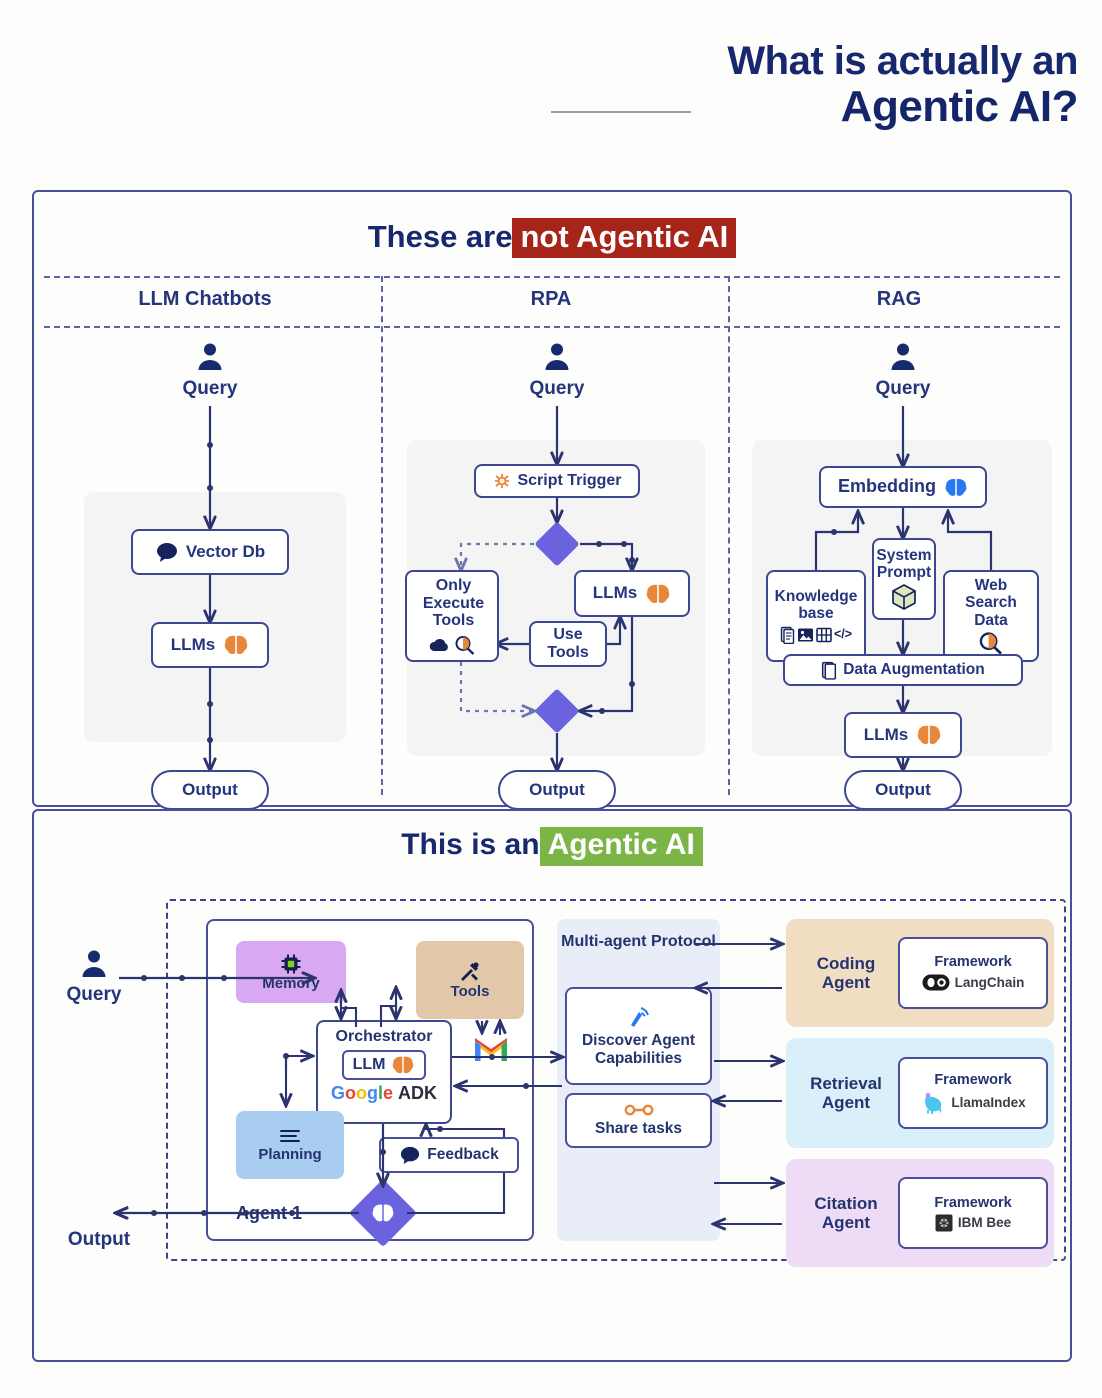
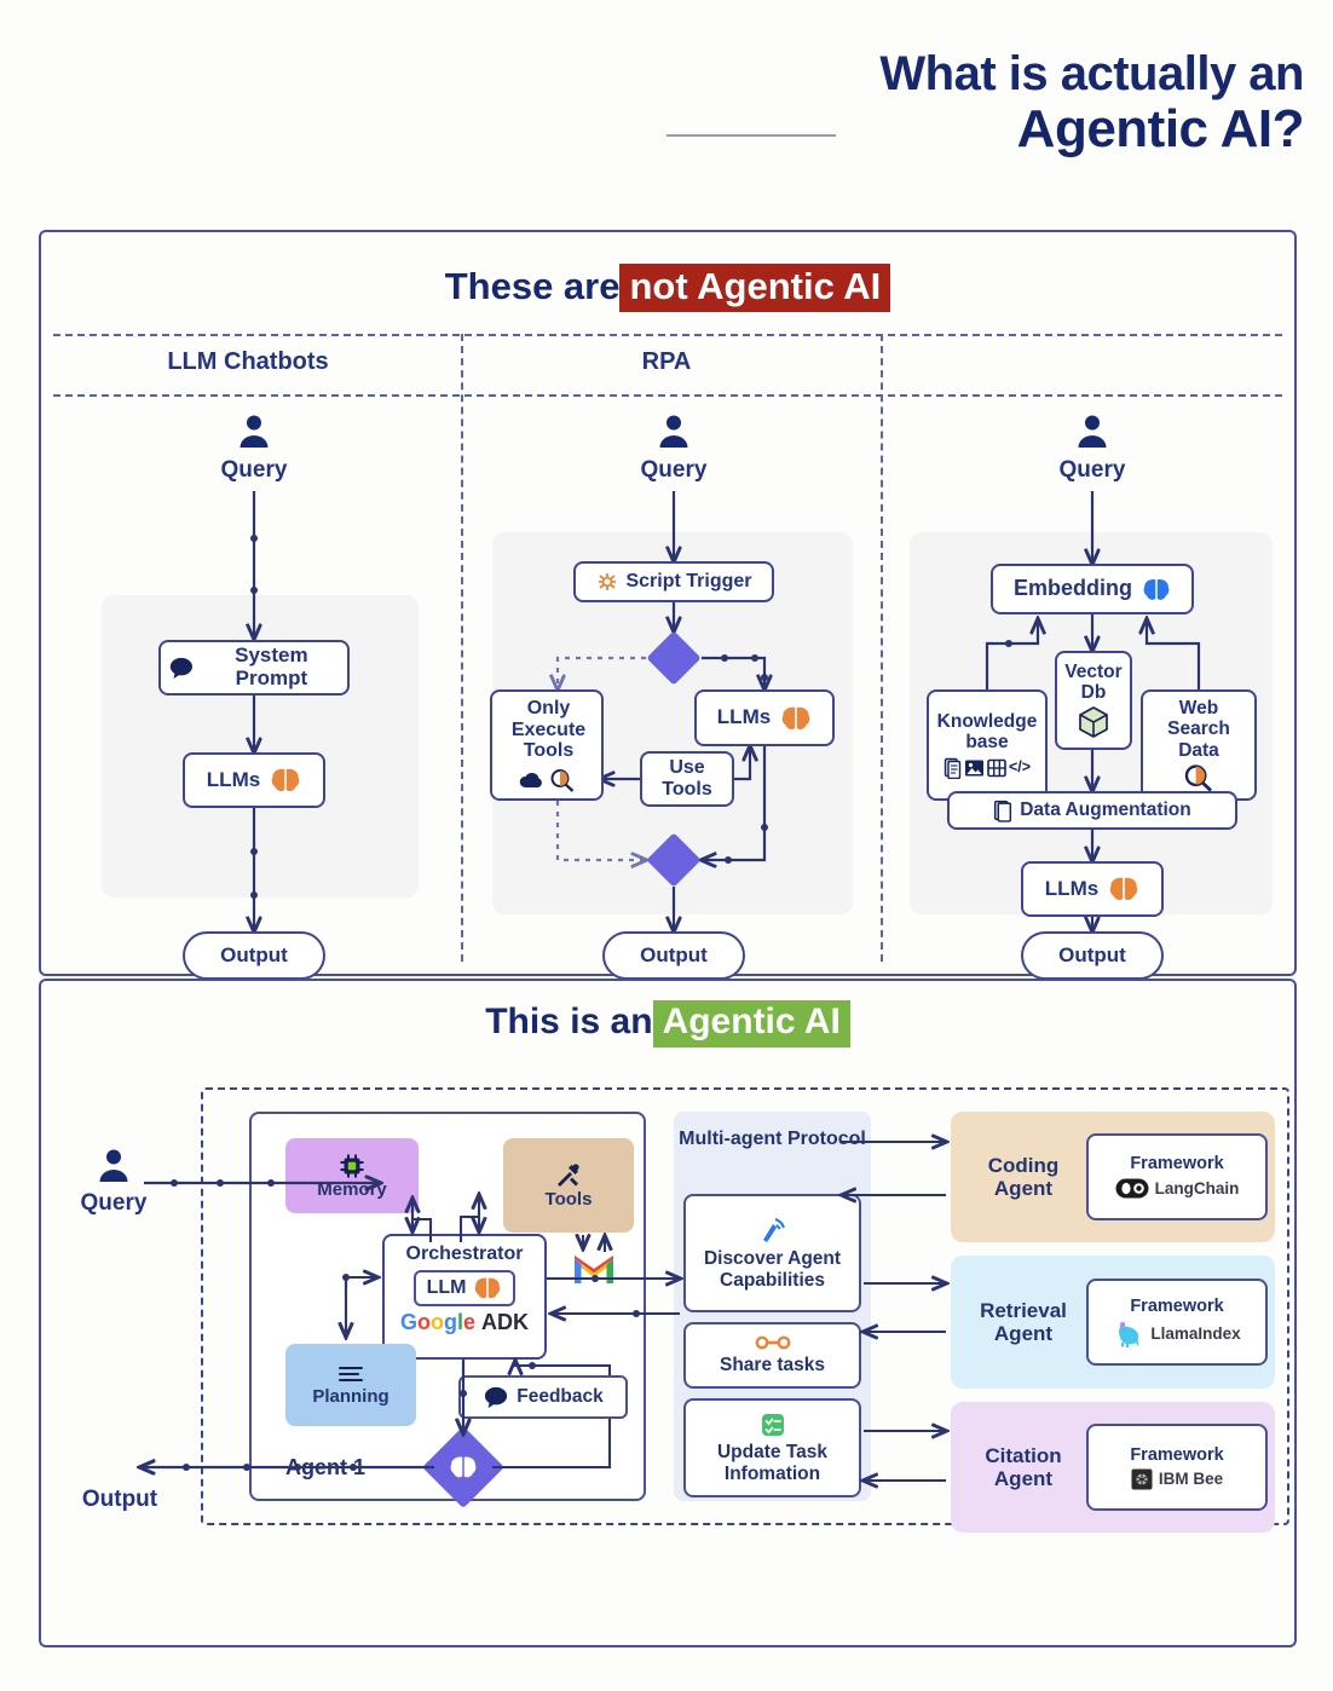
  What is actually an
  Agentic AI?
  These are not Agentic AI
  LLM Chatbots
  RPA
- RAG
  Query
- Vector Db
+ System Prompt
  LLMs
  Output
  Query
  Script Trigger
  Only Execute Tools
  LLMs
  Use Tools
  Output
  Query
  Embedding
  Knowledge base
  </>
- System Prompt
+ Vector Db
  Web Search Data
  Data Augmentation
  LLMs
  Output
  This is an Agentic AI
  Query
  Output
  Memory
  Tools
  Orchestrator
  LLM
  Google
  ADK
  Planning
  Feedback
  Multi-agent Protocol
  Discover Agent Capabilities
  Share tasks
+ Update Task Infomation
  Coding Agent
  Framework
  LangChain
  Retrieval Agent
  Framework
  LlamaIndex
  Citation Agent
  Framework
  IBM Bee
